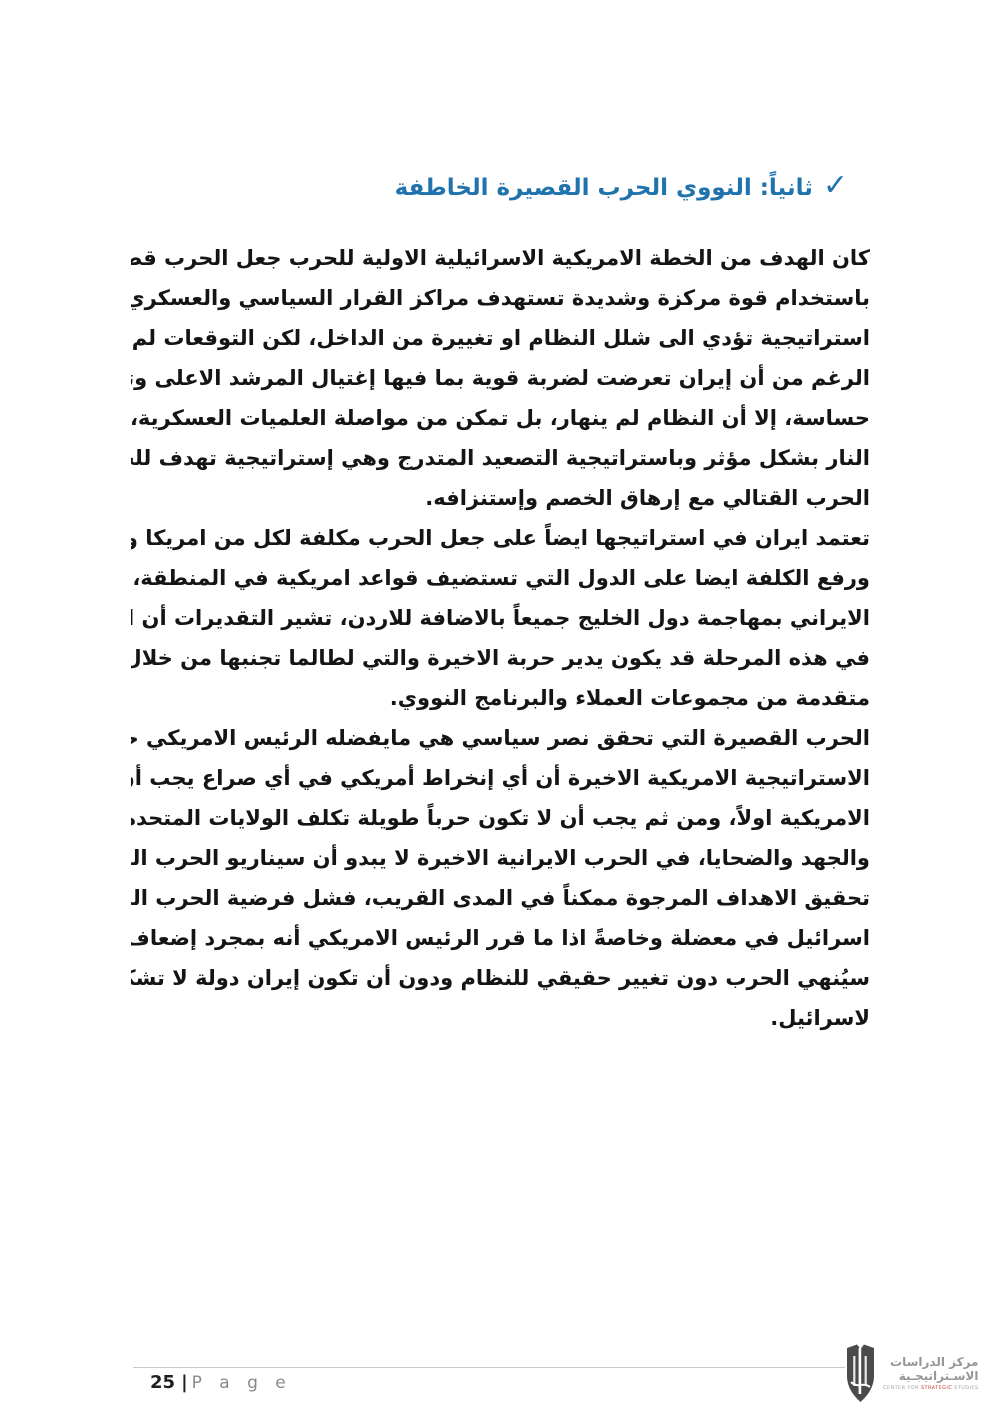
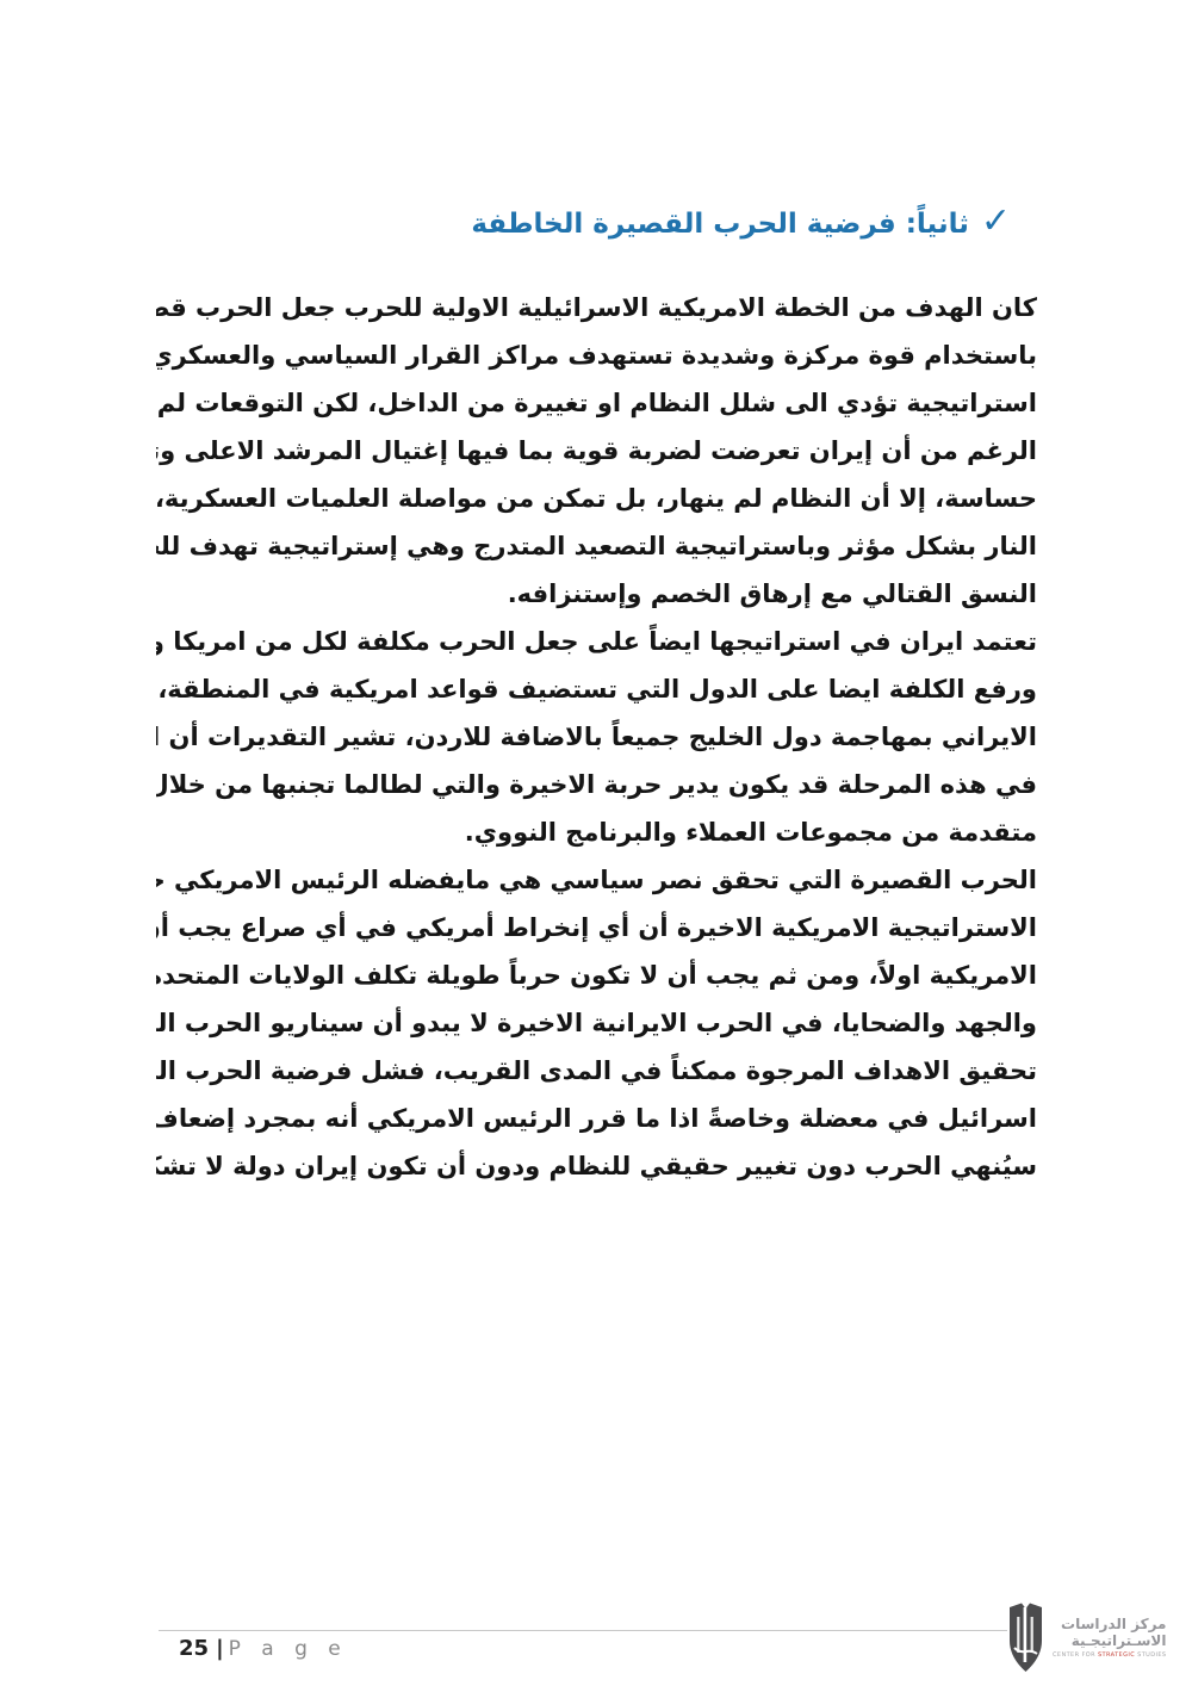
  ✓
- ثانياً: النووي الحرب القصيرة الخاطفة
+ ثانياً: فرضية الحرب القصيرة الخاطفة
  كان الهدف من الخطة الامريكية الاسرائيلية الاولية للحرب جعل الحرب قص
  باستخدام قوة مركزة وشديدة تستهدف مراكز القرار السياسي والعسكري
  استراتيجية تؤدي الى شلل النظام او تغييرة من الداخل، لكن التوقعات لم
  الرغم من أن إيران تعرضت لضربة قوية بما فيها إغتيال المرشد الاعلى وت
  حساسة، إلا أن النظام لم ينهار، بل تمكن من مواصلة العلميات العسكرية،
  النار بشكل مؤثر وباستراتيجية التصعيد المتدرج وهي إستراتيجية تهدف لل
- الحرب القتالي مع إرهاق الخصم وإستنزافه.
+ النسق القتالي مع إرهاق الخصم وإستنزافه.
  تعتمد ايران في استراتيجها ايضاً على جعل الحرب مكلفة لكل من امريكا و
  ورفع الكلفة ايضا على الدول التي تستضيف قواعد امريكية في المنطقة،
  الايراني بمهاجمة دول الخليج جميعاً بالاضافة للاردن، تشير التقديرات أن ا
  في هذه المرحلة قد يكون يدير حربة الاخيرة والتي لطالما تجنبها من خلال
  متقدمة من مجموعات العملاء والبرنامج النووي.
  الحرب القصيرة التي تحقق نصر سياسي هي مايفضله الرئيس الامريكي ح
  الاستراتيجية الامريكية الاخيرة أن أي إنخراط أمريكي في أي صراع يجب أ
  الامريكية اولاً، ومن ثم يجب أن لا تكون حرباً طويلة تكلف الولايات المتحد
  والجهد والضحايا، في الحرب الايرانية الاخيرة لا يبدو أن سيناريو الحرب ال
  تحقيق الاهداف المرجوة ممكناً في المدى القريب، فشل فرضية الحرب ال
  اسرائيل في معضلة وخاصةً اذا ما قرر الرئيس الامريكي أنه بمجرد إضعاف
  سيُنهي الحرب دون تغيير حقيقي للنظام ودون أن تكون إيران دولة لا تش
- لاسرائيل.
  25 | P a g e
  مركز الدراسات
  الاسـتراتيجـية
